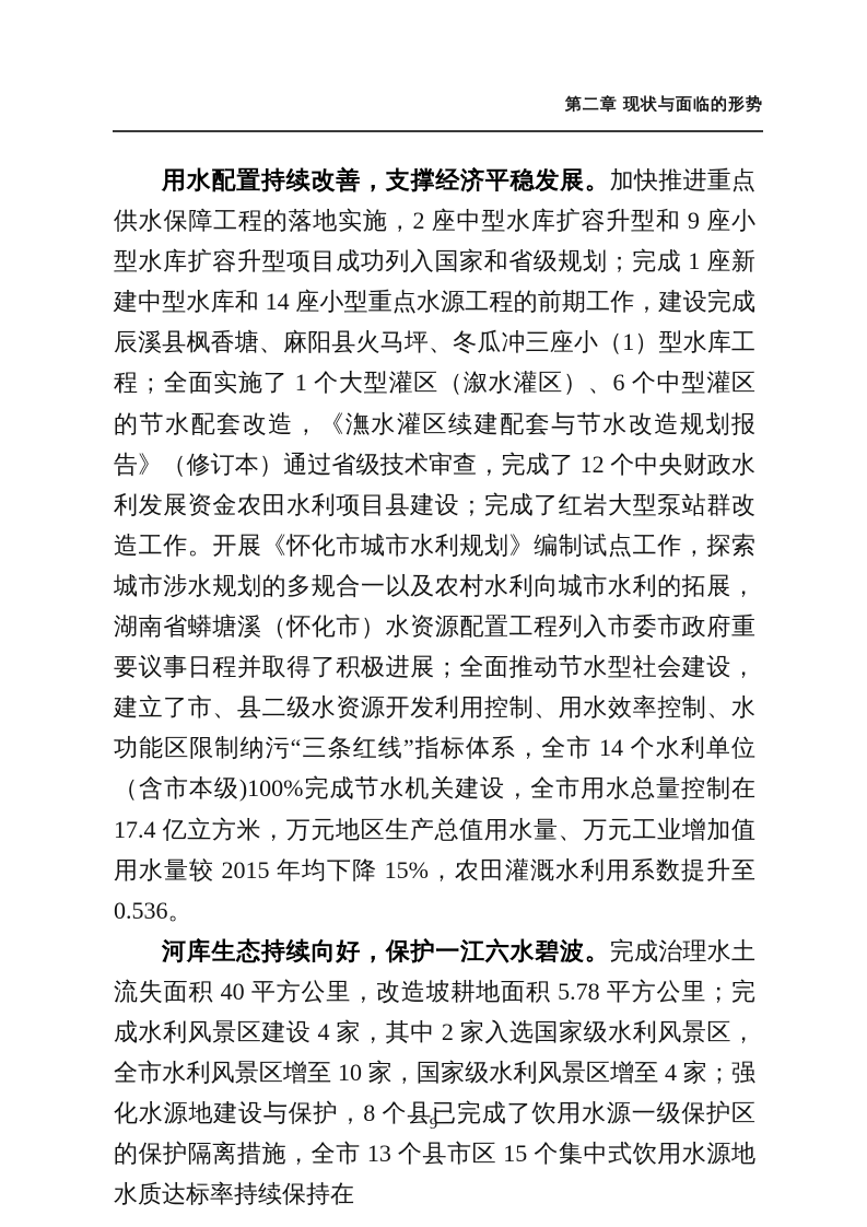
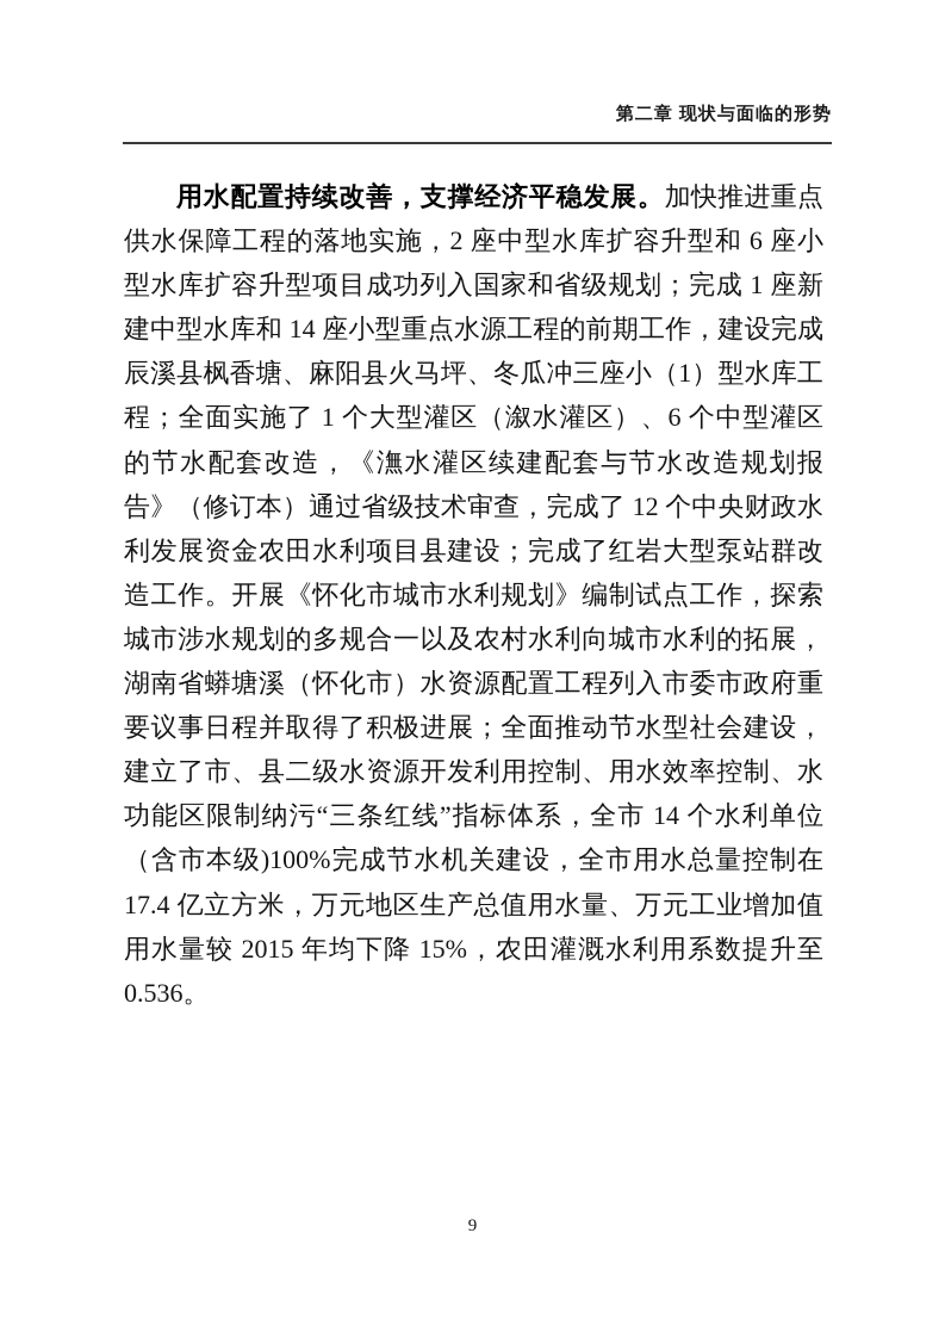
  第二章 现状与面临的形势
- 用水配置持续改善，支撑经济平稳发展。加快推进重点供水保障工程的落地实施，2 座中型水库扩容升型和 9 座小型水库扩容升型项目成功列入国家和省级规划；完成 1 座新建中型水库和 14 座小型重点水源工程的前期工作，建设完成辰溪县枫香塘、麻阳县火马坪、冬瓜冲三座小（1）型水库工程；全面实施了 1 个大型灌区（溆水灌区）、6 个中型灌区的节水配套改造，《潕水灌区续建配套与节水改造规划报告》（修订本）通过省级技术审查，完成了 12 个中央财政水利发展资金农田水利项目县建设；完成了红岩大型泵站群改造工作。开展《怀化市城市水利规划》编制试点工作，探索城市涉水规划的多规合一以及农村水利向城市水利的拓展，湖南省蟒塘溪（怀化市）水资源配置工程列入市委市政府重要议事日程并取得了积极进展；全面推动节水型社会建设，建立了市、县二级水资源开发利用控制、用水效率控制、水功能区限制纳污“三条红线”指标体系，全市 14 个水利单位（含市本级)100%完成节水机关建设，全市用水总量控制在 17.4 亿立方米，万元地区生产总值用水量、万元工业增加值用水量较 2015 年均下降 15%，农田灌溉水利用系数提升至 0.536。
+ 用水配置持续改善，支撑经济平稳发展。加快推进重点供水保障工程的落地实施，2 座中型水库扩容升型和 6 座小型水库扩容升型项目成功列入国家和省级规划；完成 1 座新建中型水库和 14 座小型重点水源工程的前期工作，建设完成辰溪县枫香塘、麻阳县火马坪、冬瓜冲三座小（1）型水库工程；全面实施了 1 个大型灌区（溆水灌区）、6 个中型灌区的节水配套改造，《潕水灌区续建配套与节水改造规划报告》（修订本）通过省级技术审查，完成了 12 个中央财政水利发展资金农田水利项目县建设；完成了红岩大型泵站群改造工作。开展《怀化市城市水利规划》编制试点工作，探索城市涉水规划的多规合一以及农村水利向城市水利的拓展，湖南省蟒塘溪（怀化市）水资源配置工程列入市委市政府重要议事日程并取得了积极进展；全面推动节水型社会建设，建立了市、县二级水资源开发利用控制、用水效率控制、水功能区限制纳污“三条红线”指标体系，全市 14 个水利单位（含市本级)100%完成节水机关建设，全市用水总量控制在 17.4 亿立方米，万元地区生产总值用水量、万元工业增加值用水量较 2015 年均下降 15%，农田灌溉水利用系数提升至 0.536。
- 河库生态持续向好，保护一江六水碧波。完成治理水土流失面积 40 平方公里，改造坡耕地面积 5.78 平方公里；完成水利风景区建设 4 家，其中 2 家入选国家级水利风景区，全市水利风景区增至 10 家，国家级水利风景区增至 4 家；强化水源地建设与保护，8 个县已完成了饮用水源一级保护区的保护隔离措施，全市 13 个县市区 15 个集中式饮用水源地水质达标率持续保持在
  9
